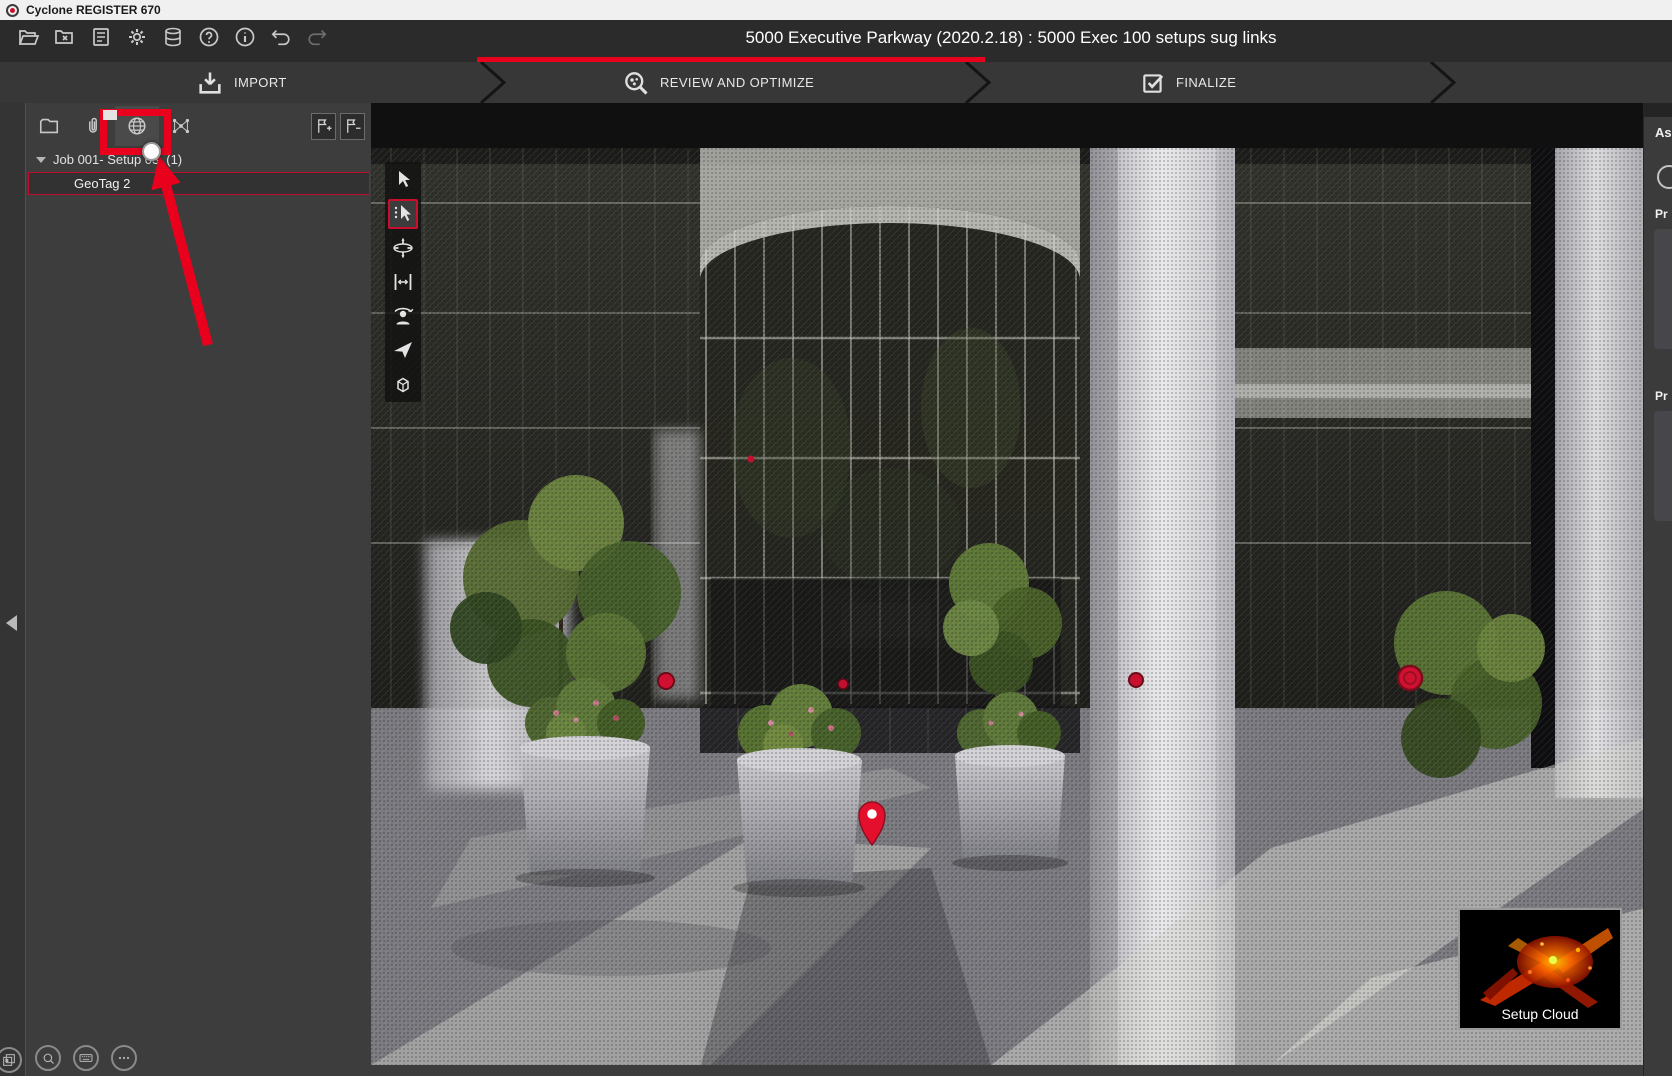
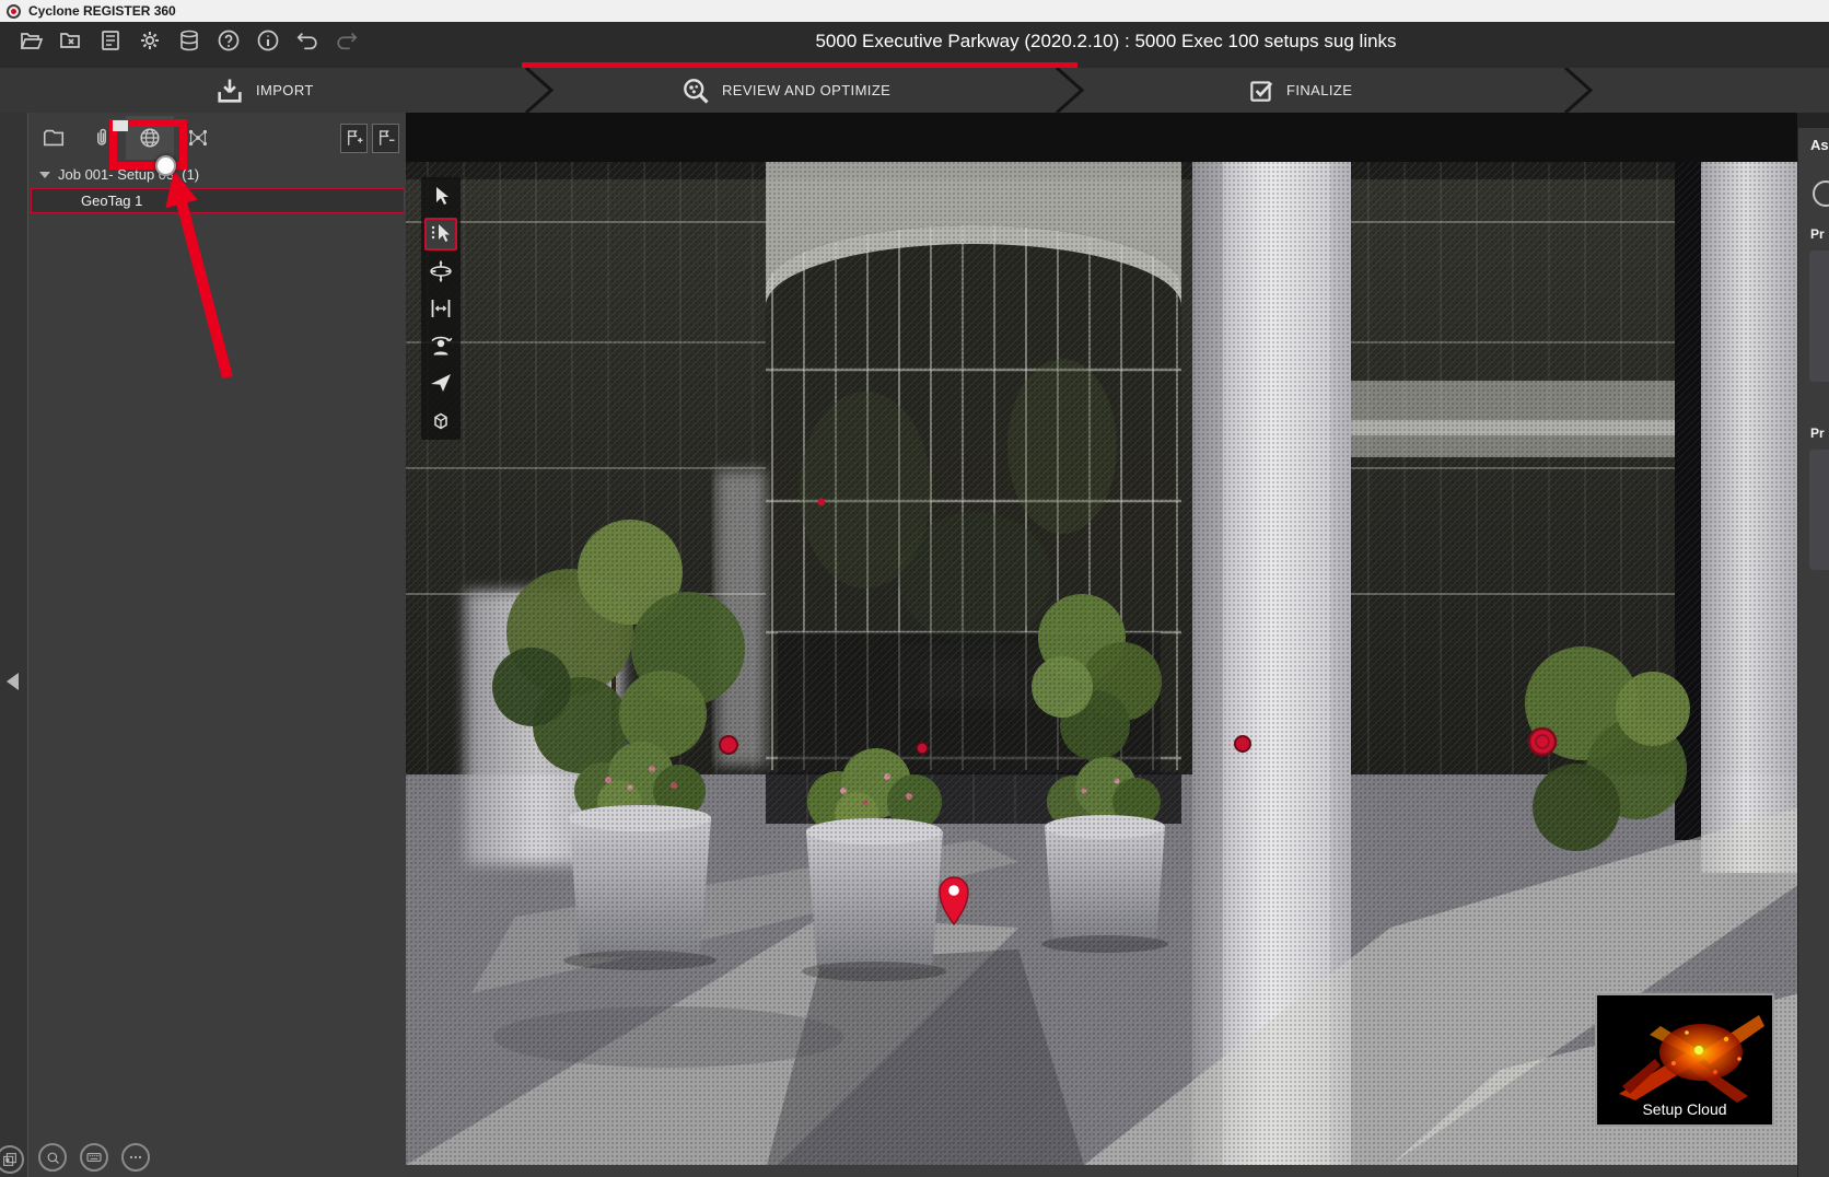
- Cyclone REGISTER 670
+ Cyclone REGISTER 360
- 5000 Executive Parkway (2020.2.18) : 5000 Exec 100 setups sug links
+ 5000 Executive Parkway (2020.2.10) : 5000 Exec 100 setups sug links
  IMPORT
  REVIEW AND OPTIMIZE
  FINALIZE
  Job 001- Setup
  (1)
- GeoTag 2
+ GeoTag 1
  Setup Cloud
  As
  Pr
  Pr
